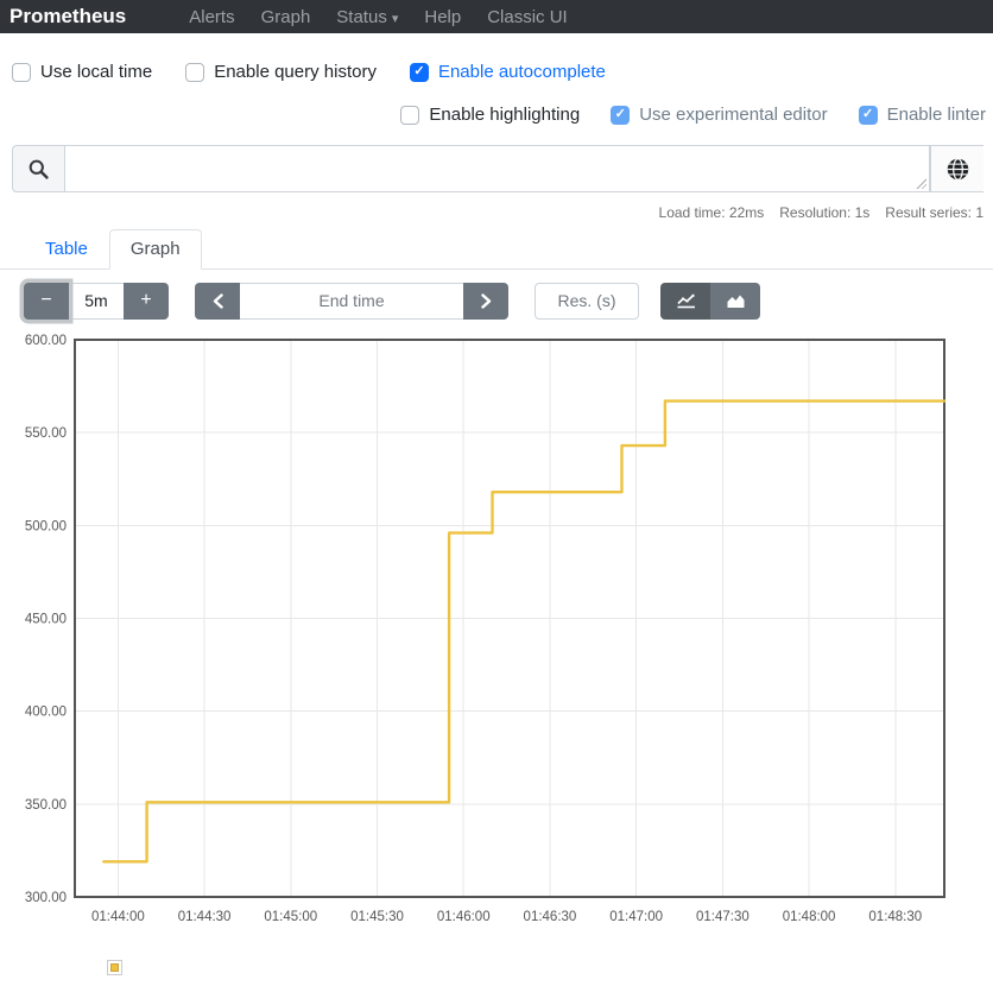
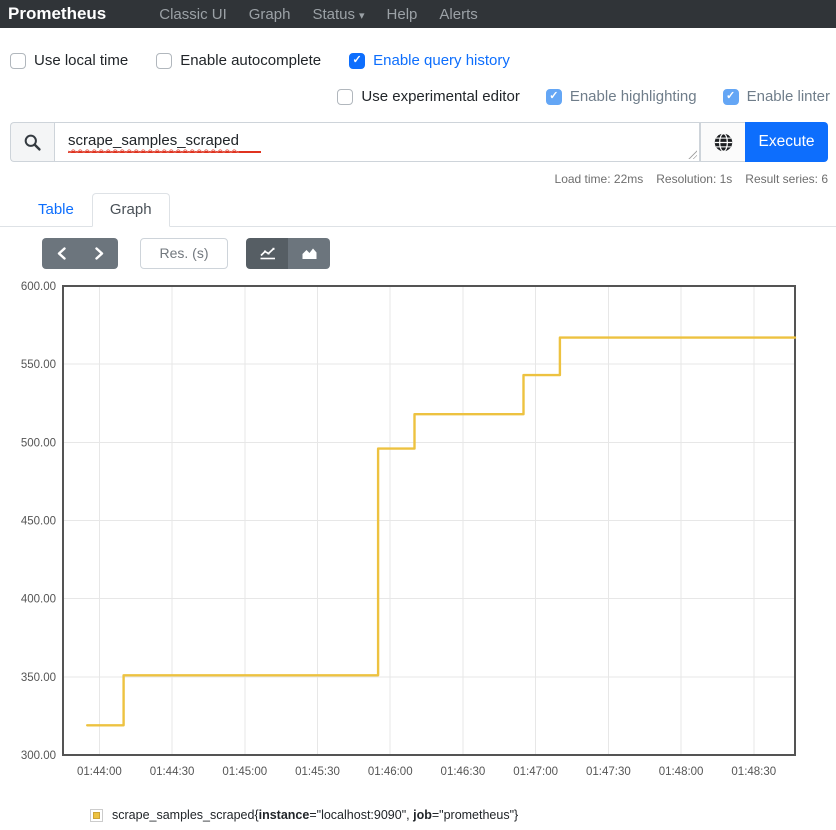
  Prometheus
- Alerts
+ Classic UI
  Graph
  Status ▾
  Help
- Classic UI
+ Alerts
  Use local time
- Enable query history
+ Enable autocomplete
  ✓
- Enable autocomplete
+ Enable query history
  ✓
- Enable highlighting
+ Use experimental editor
  ✓
- Use experimental editor
+ Enable highlighting
  ✓
  Enable linter
+ scrape_samples_scraped
+ Execute
  Load time: 22ms
  Resolution: 1s
- Result series: 1
+ Result series: 6
  Table
  Graph
- −
- 5m
- +
- End time
  Res. (s)
  300.00
  350.00
  400.00
  450.00
  500.00
  550.00
  600.00
  01:44:00
  01:44:30
  01:45:00
  01:45:30
  01:46:00
  01:46:30
  01:47:00
  01:47:30
  01:48:00
  01:48:30
+ scrape_samples_scraped{instance="localhost:9090", job="prometheus"}
